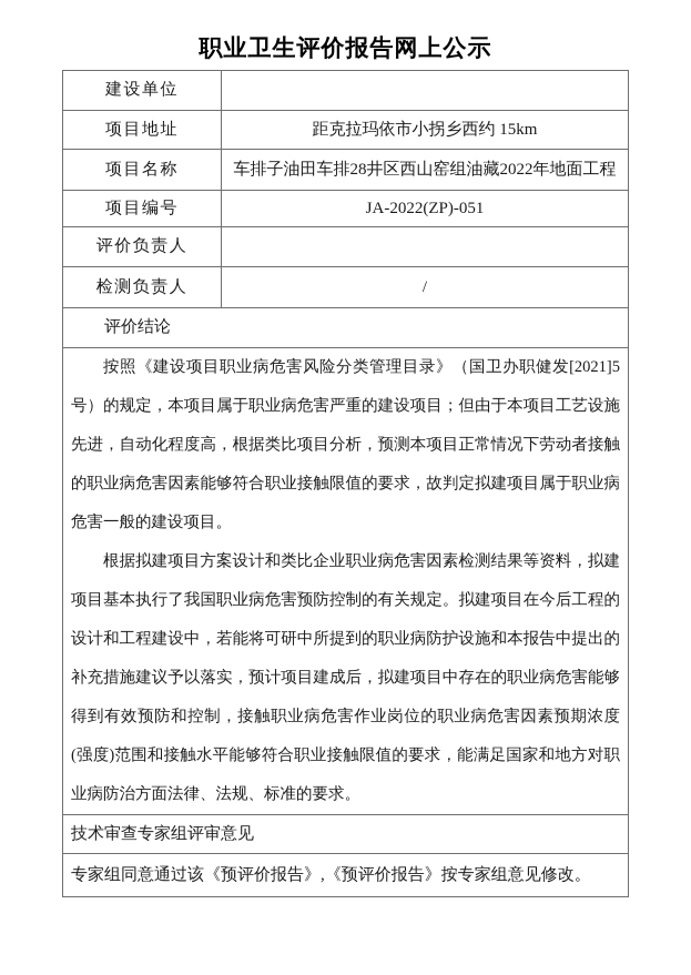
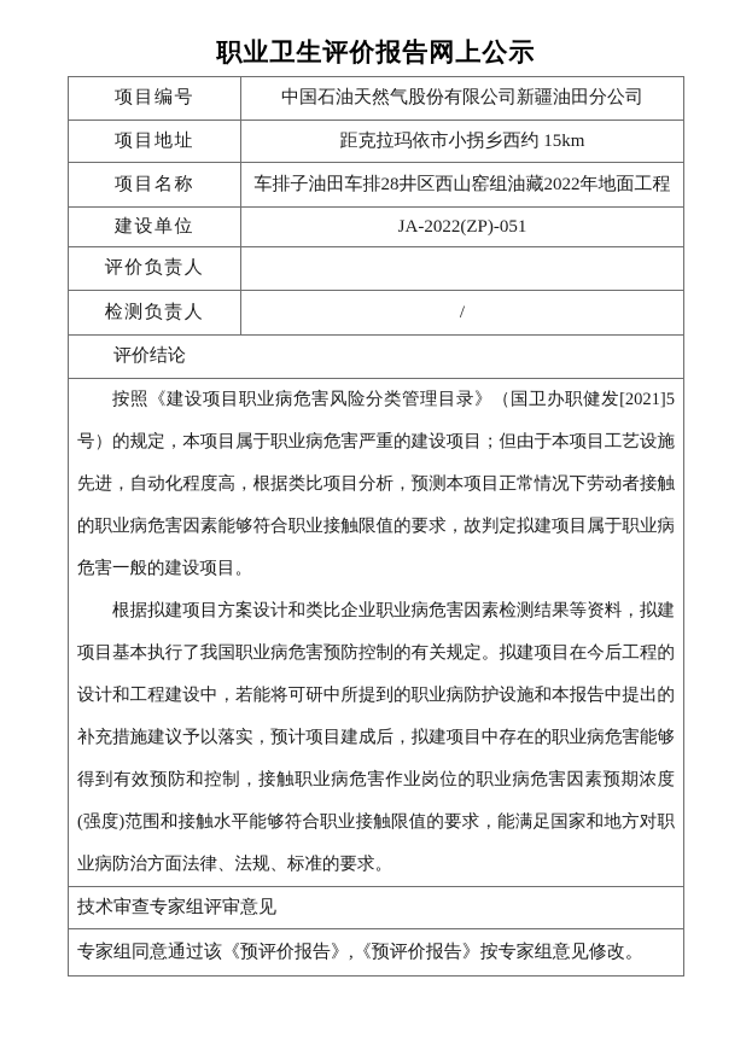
  职业卫生评价报告网上公示
- 建设单位
+ 项目编号
+ 中国石油天然气股份有限公司新疆油田分公司
  项目地址
  距克拉玛依市小拐乡西约 15km
  项目名称
  车排子油田车排28井区西山窑组油藏2022年地面工程
- 项目编号
+ 建设单位
  JA-2022(ZP)-051
  评价负责人
  检测负责人
  /
  评价结论
  按照《建设项目职业病危害风险分类管理目录》（国卫办职健发[2021]5 号）的规定，本项目属于职业病危害严重的建设项目；但由于本项目工艺设施先进，自动化程度高，根据类比项目分析，预测本项目正常情况下劳动者接触的职业病危害因素能够符合职业接触限值的要求，故判定拟建项目属于职业病危害一般的建设项目。
  根据拟建项目方案设计和类比企业职业病危害因素检测结果等资料，拟建项目基本执行了我国职业病危害预防控制的有关规定。拟建项目在今后工程的设计和工程建设中，若能将可研中所提到的职业病防护设施和本报告中提出的补充措施建议予以落实，预计项目建成后，拟建项目中存在的职业病危害能够得到有效预防和控制，接触职业病危害作业岗位的职业病危害因素预期浓度(强度)范围和接触水平能够符合职业接触限值的要求，能满足国家和地方对职业病防治方面法律、法规、标准的要求。
  技术审查专家组评审意见
  专家组同意通过该《预评价报告》,《预评价报告》按专家组意见修改。
